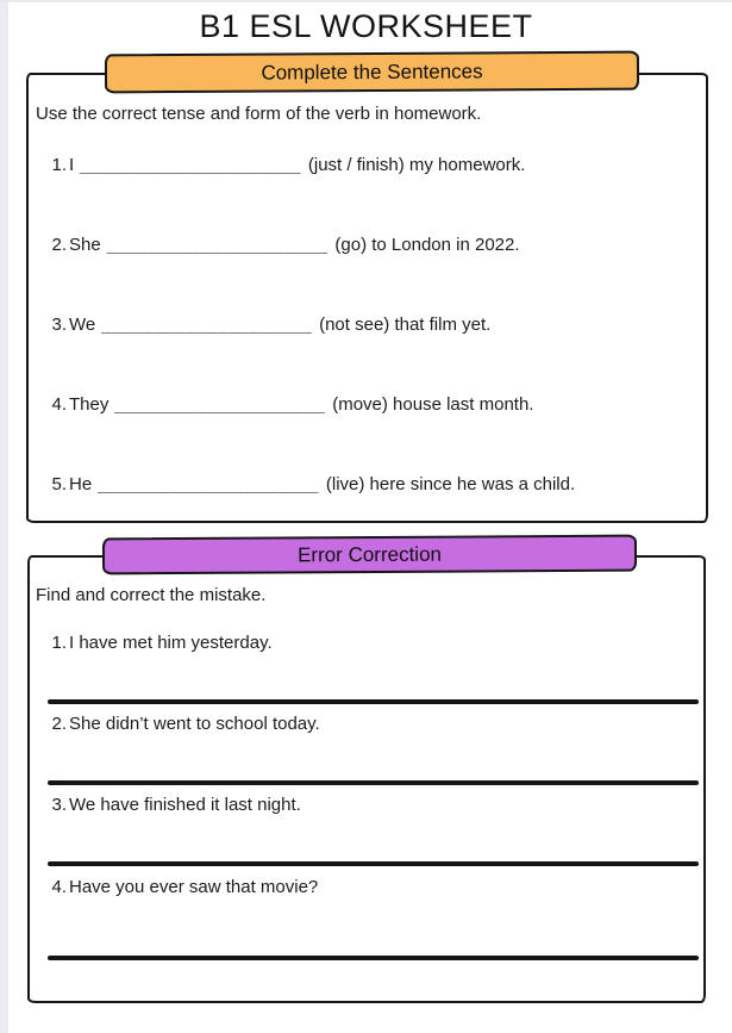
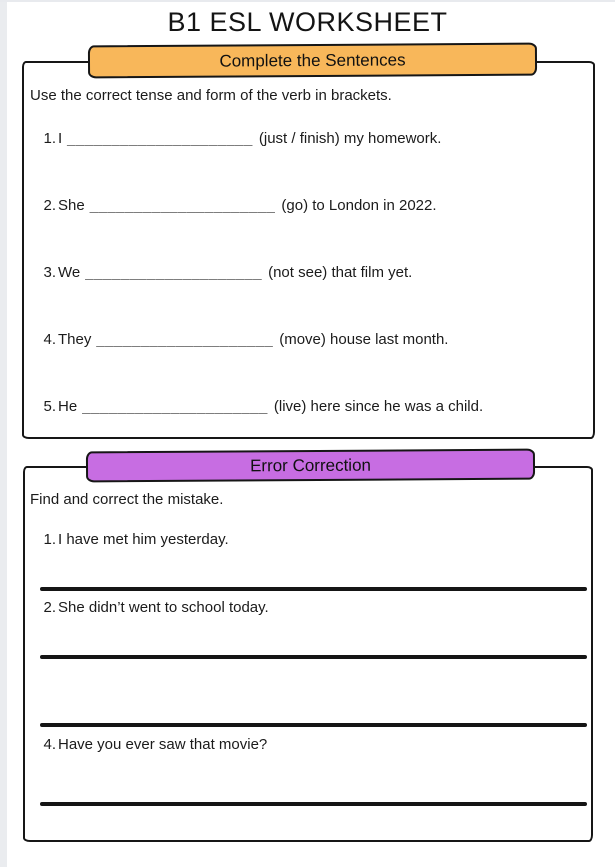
  B1 ESL WORKSHEET
  Complete the Sentences
- Use the correct tense and form of the verb in homework.
+ Use the correct tense and form of the verb in brackets.
  1.I _____________________ (just / finish) my homework.
  2.She _____________________ (go) to London in 2022.
  3.We ____________________ (not see) that film yet.
  4.They ____________________ (move) house last month.
  5.He _____________________ (live) here since he was a child.
  Error Correction
  Find and correct the mistake.
  1.I have met him yesterday.
  2.She didn’t went to school today.
- 3.We have finished it last night.
  4.Have you ever saw that movie?
